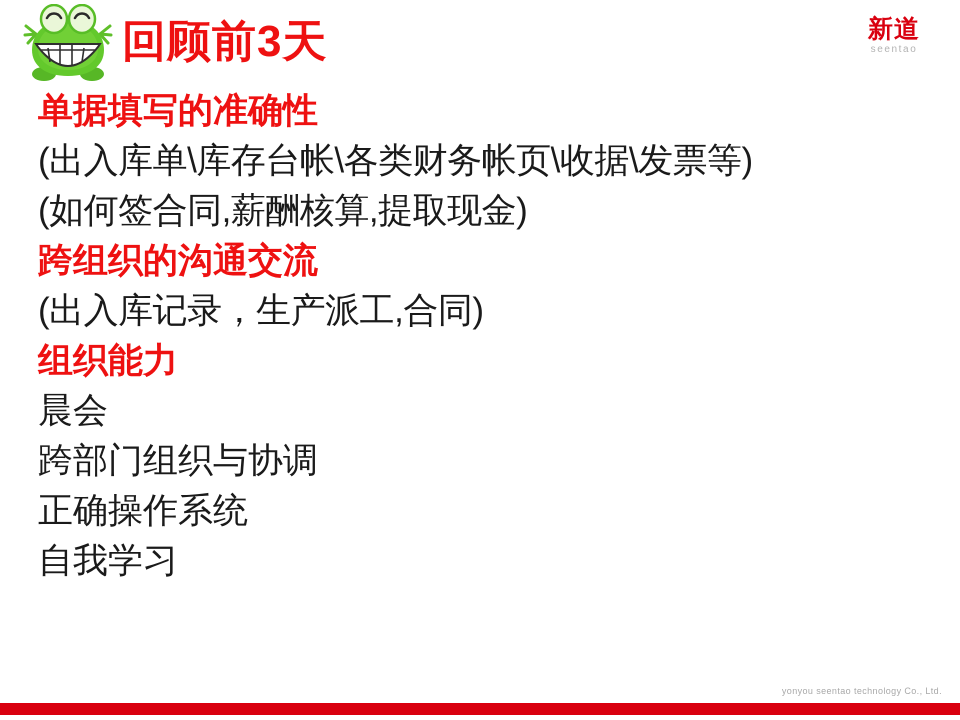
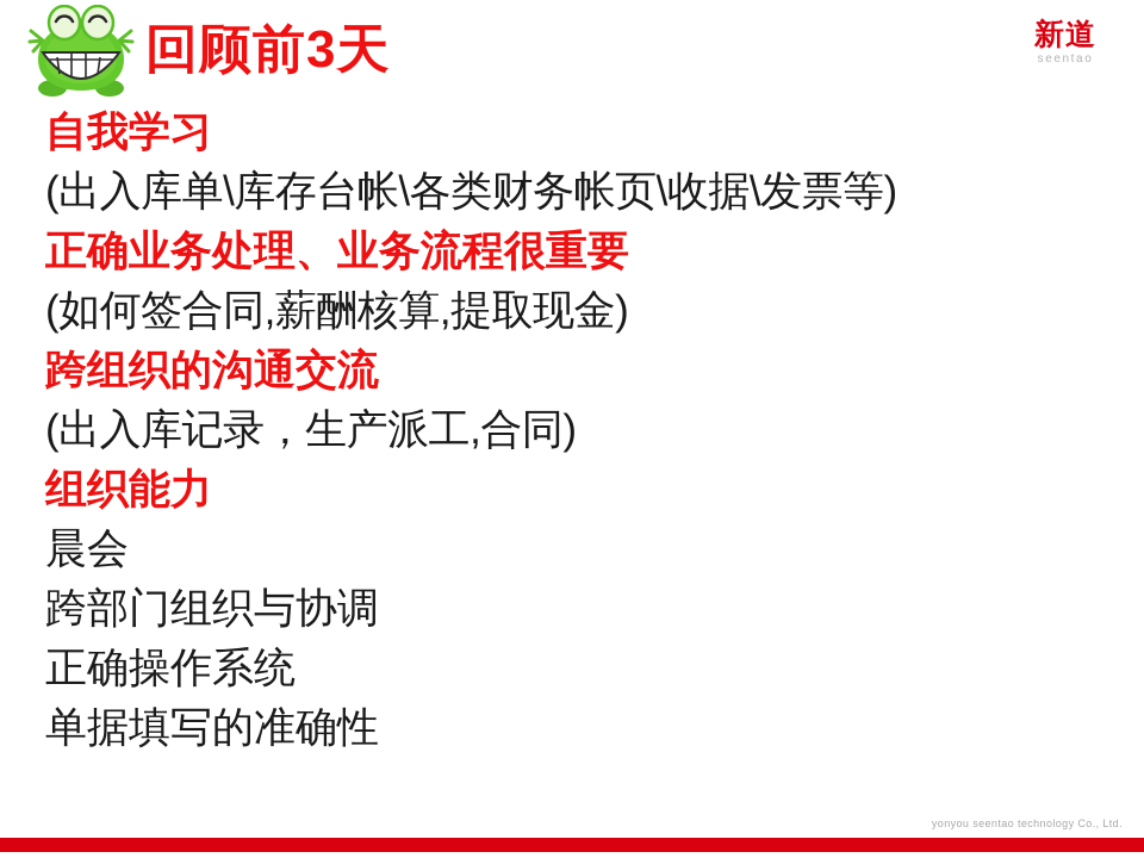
  回顾前3天
  新道
  seentao
- 单据填写的准确性
+ 自我学习
  (出入库单\库存台帐\各类财务帐页\收据\发票等)
+ 正确业务处理、业务流程很重要
  (如何签合同,薪酬核算,提取现金)
  跨组织的沟通交流
  (出入库记录，生产派工,合同)
  组织能力
  晨会
  跨部门组织与协调
  正确操作系统
- 自我学习
+ 单据填写的准确性
  yonyou seentao technology Co., Ltd.
